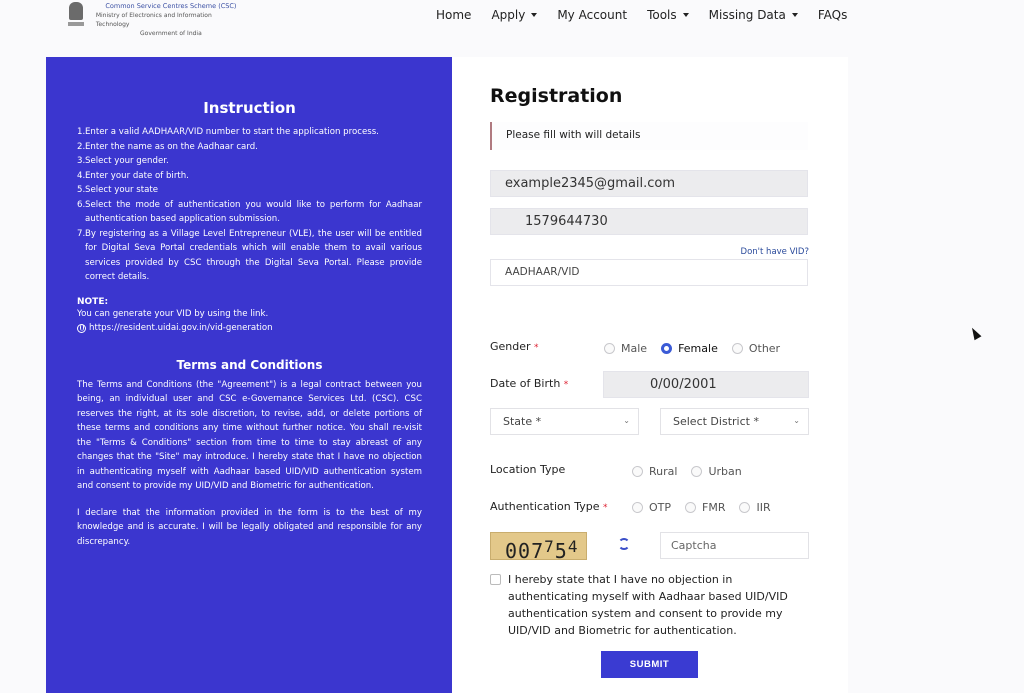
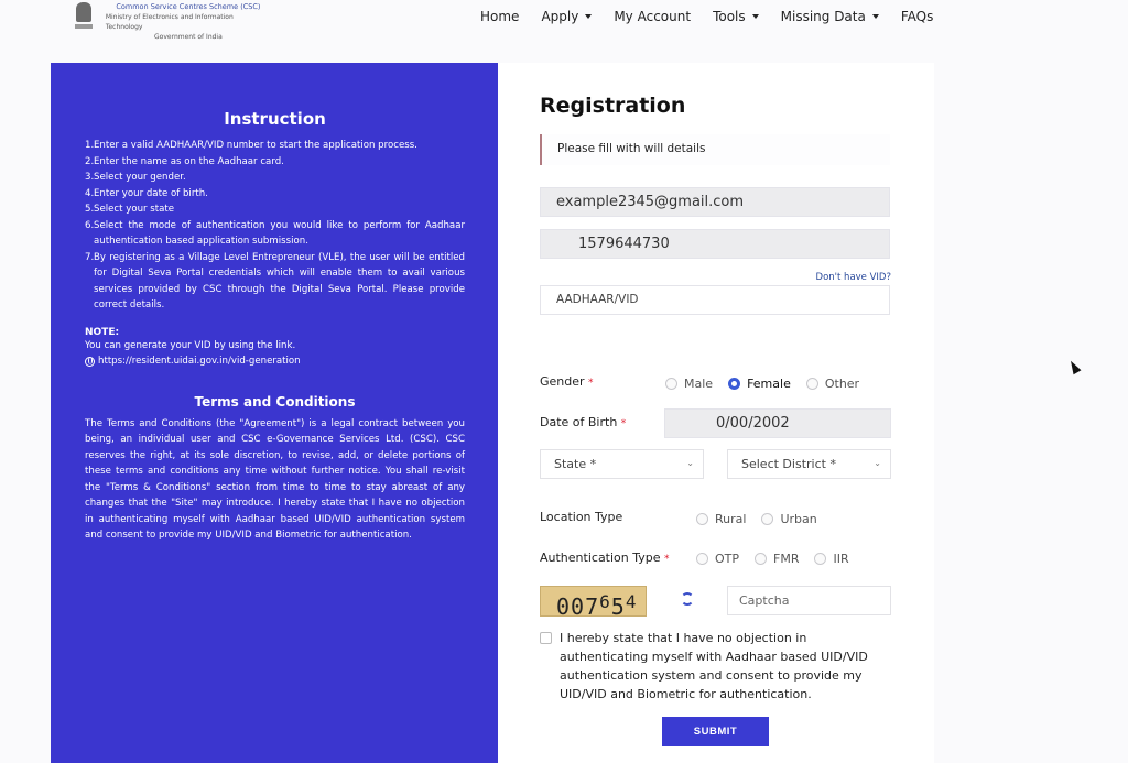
  Common Service Centres Scheme (CSC)
  Home
  Apply
  My Account
  Tools
  Missing Data
  FAQs
  Instruction
  1.
  Enter a valid AADHAAR/VID number to start the application process.
  2.
  Enter the name as on the Aadhaar card.
  3.
  Select your gender.
  4.
  Enter your date of birth.
  5.
  Select your state
  6.
  Select the mode of authentication you would like to perform for Aadhaar authentication based application submission.
  7.
  By registering as a Village Level Entrepreneur (VLE), the user will be entitled for Digital Seva Portal credentials which will enable them to avail various services provided by CSC through the Digital Seva Portal. Please provide correct details.
  NOTE:
  You can generate your VID by using the link.
  https://resident.uidai.gov.in/vid-generation
  Terms and Conditions
  The Terms and Conditions (the "Agreement") is a legal contract between you being, an individual user and CSC e-Governance Services Ltd. (CSC). CSC reserves the right, at its sole discretion, to revise, add, or delete portions of these terms and conditions any time without further notice. You shall re-visit the "Terms & Conditions" section from time to time to stay abreast of any changes that the "Site" may introduce. I hereby state that I have no objection in authenticating myself with Aadhaar based UID/VID authentication system and consent to provide my UID/VID and Biometric for authentication.
- I declare that the information provided in the form is to the best of my knowledge and is accurate. I will be legally obligated and responsible for any discrepancy.
  Registration
  Please fill with will details
  example2345@gmail.com
  1579644730
  Don't have VID?
  AADHAAR/VID
  Gender *
  Male
  Female
  Other
  Date of Birth *
- 0/00/2001
+ 0/00/2002
  State *
  ⌄
  Select District *
  ⌄
  Location Type
  Rural
  Urban
  Authentication Type *
  OTP
  FMR
  IIR
- 007754
+ 007654
  Captcha
  I hereby state that I have no objection in authenticating myself with Aadhaar based UID/VID authentication system and consent to provide my UID/VID and Biometric for authentication.
  SUBMIT
